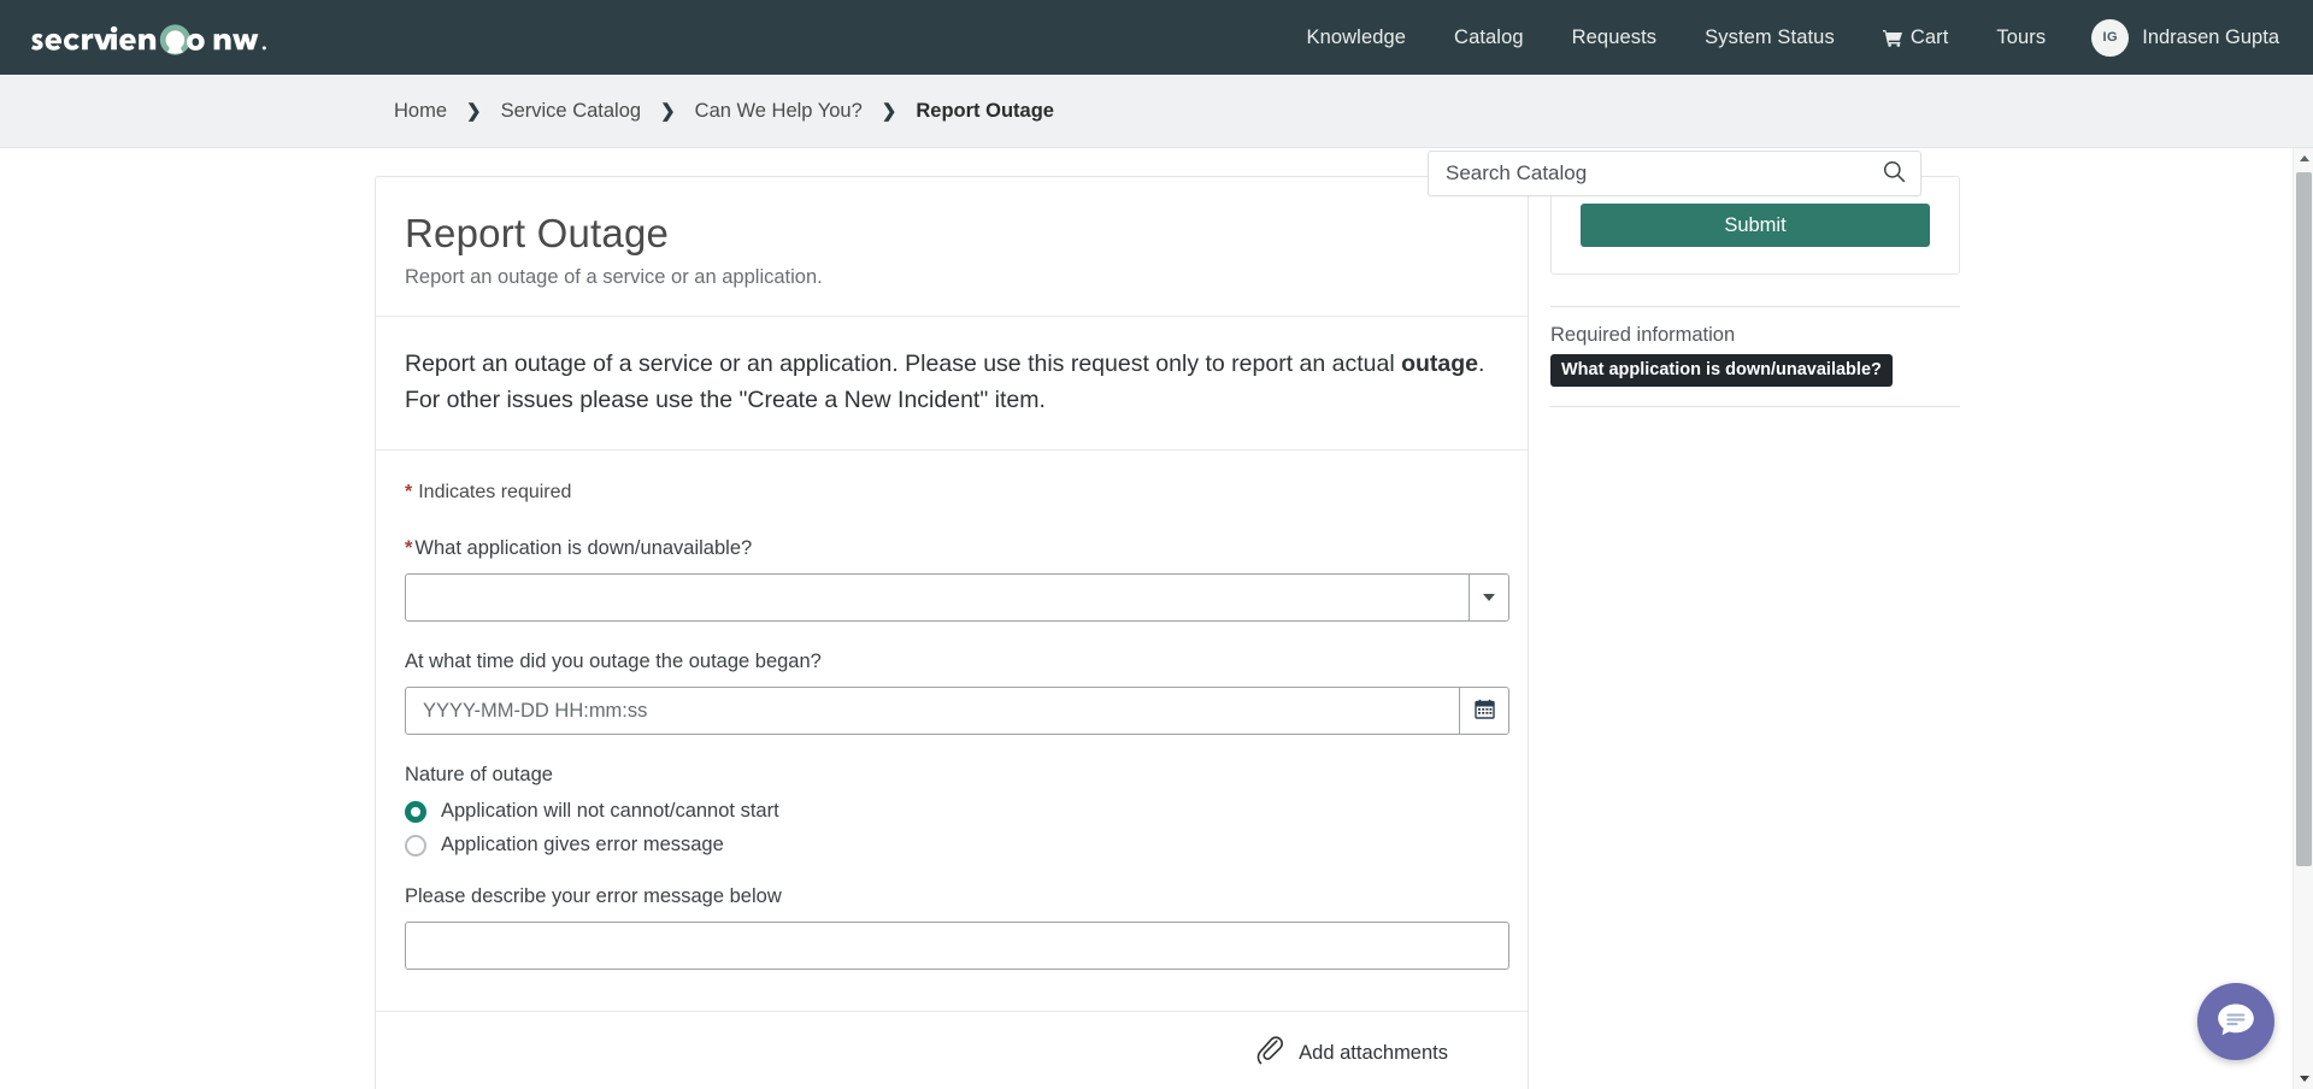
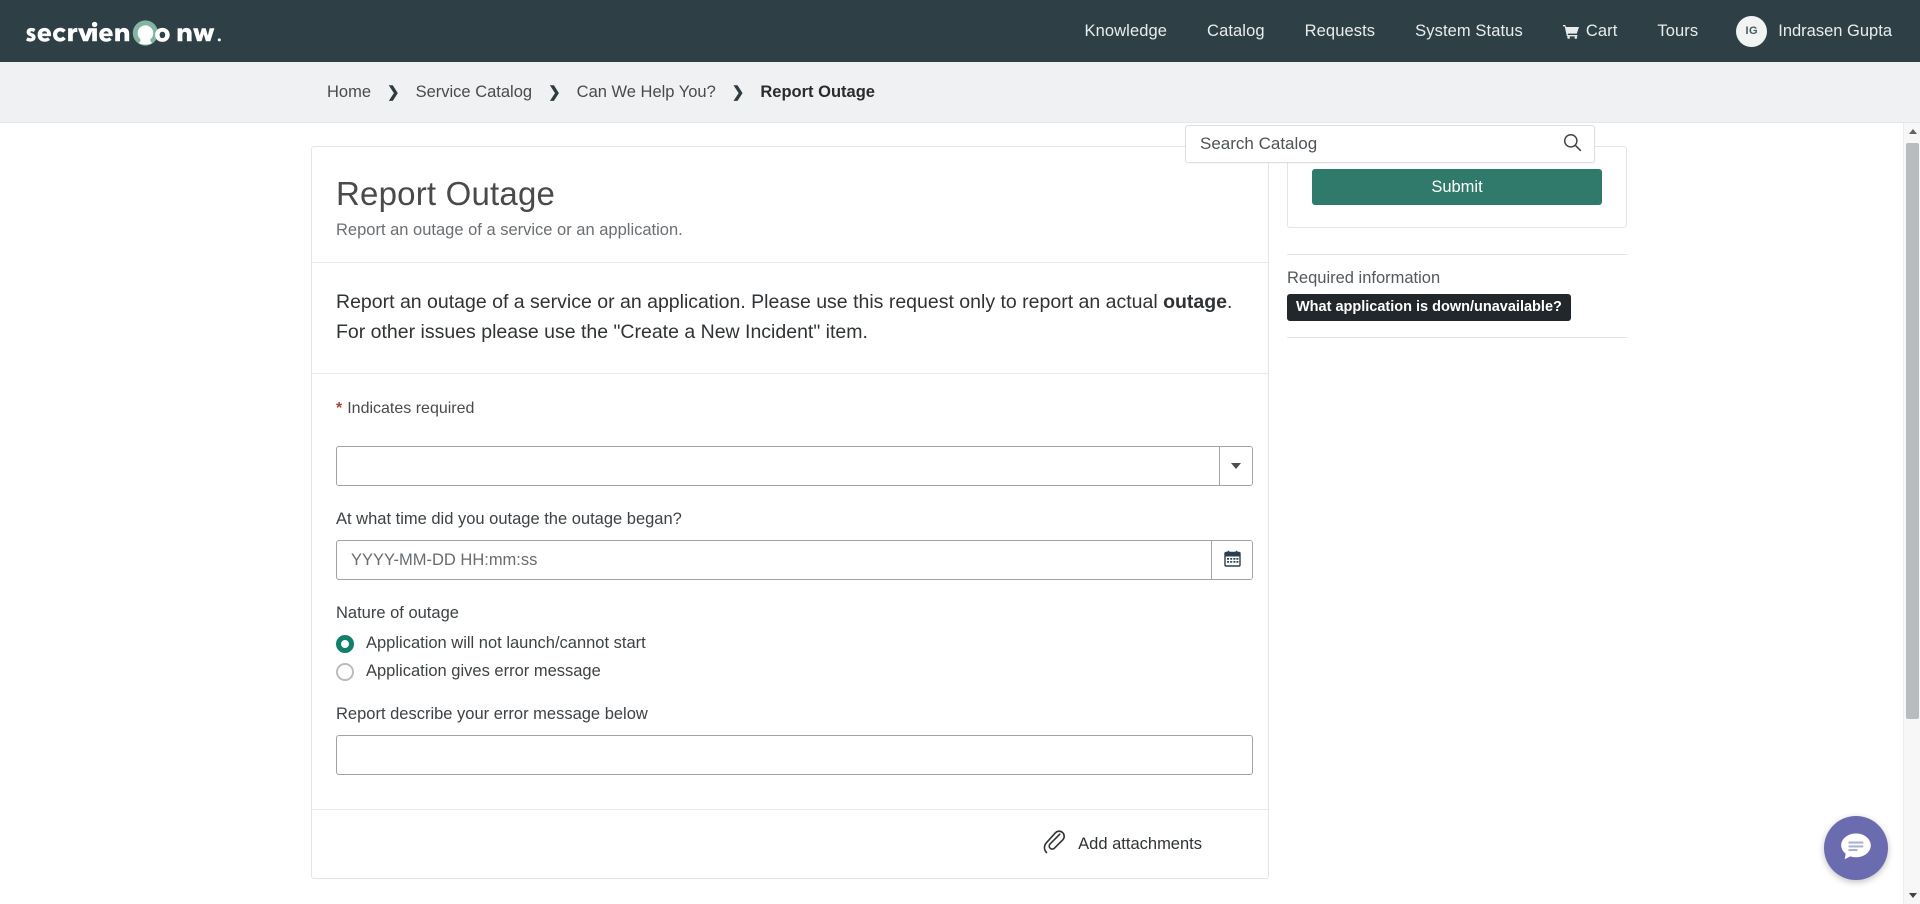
  Knowledge
  Catalog
  Requests
  System Status
  Cart
  Tours
  IG
  Indrasen Gupta
  Home
  ❯
  Service Catalog
  ❯
  Can We Help You?
  ❯
  Report Outage
  Search Catalog
  Report Outage
  Report an outage of a service or an application.
  Report an outage of a service or an application. Please use this request only to report an actual outage. For other issues please use the "Create a New Incident" item.
  * Indicates required
- *What application is down/unavailable?
  At what time did you outage the outage began?
  YYYY-MM-DD HH:mm:ss
  Nature of outage
- Application will not cannot/cannot start
+ Application will not launch/cannot start
  Application gives error message
- Please describe your error message below
+ Report describe your error message below
  Add attachments
  Submit
  Required information
  What application is down/unavailable?
